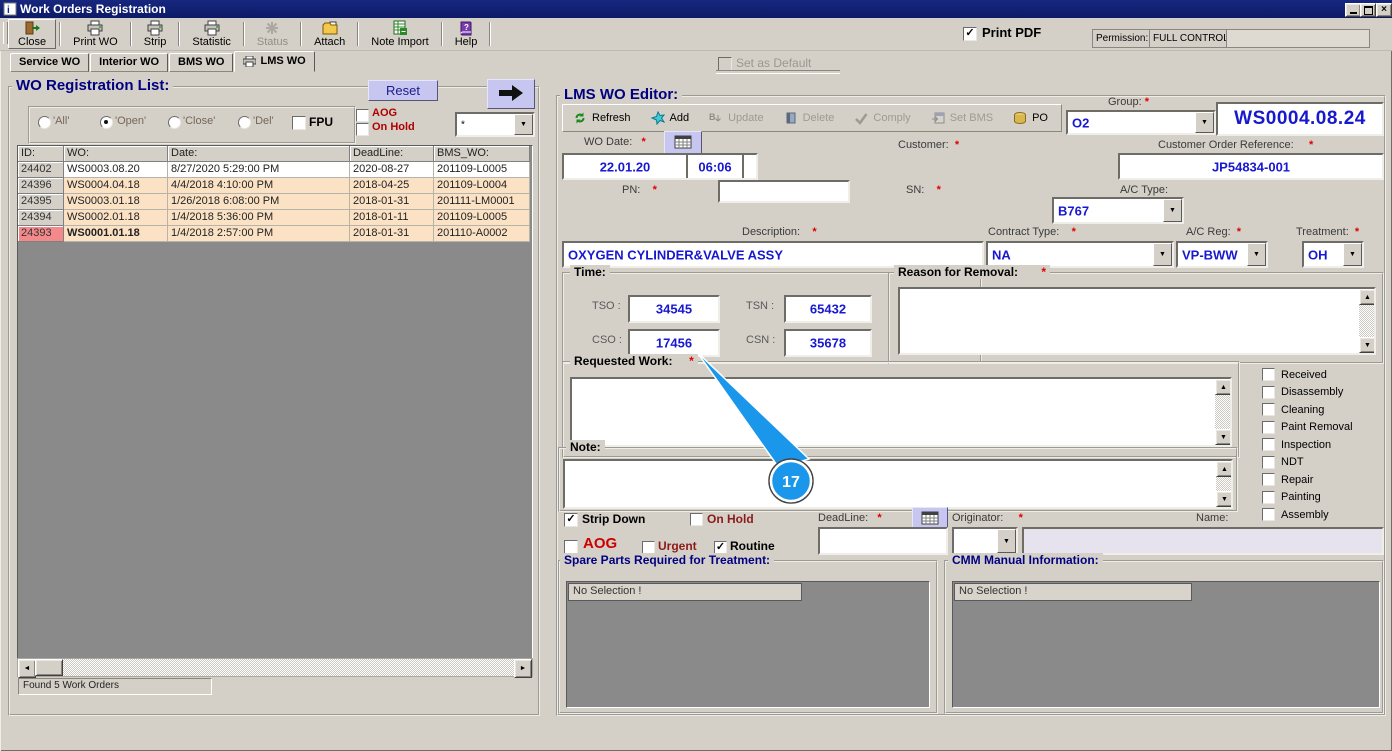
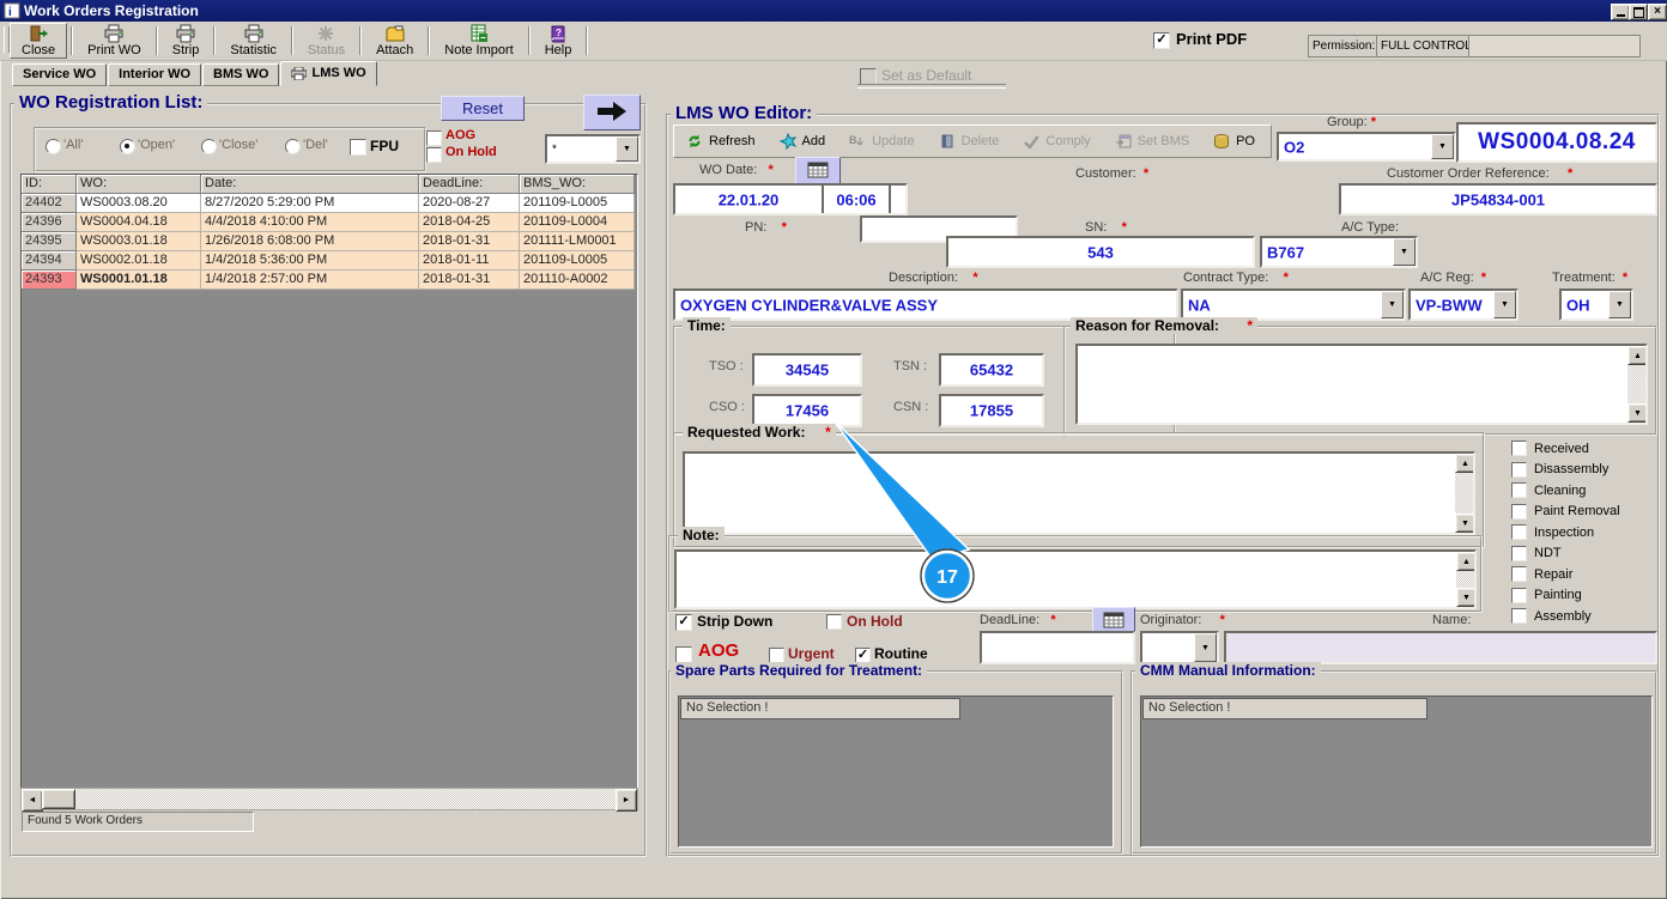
  i
  Work Orders Registration
  ×
  Close
  Print WO
  Strip
  Statistic
  Status
  Attach
  Note Import
  ?
  Help
  ✓
  Print PDF
  Permission:
  FULL CONTRO
  Service WO
  Interior WO
  BMS WO
  LMS WO
  Set as Default
  WO Registration List:
  Reset
  FPU
  AOG
  On Hold
  *
  ID:
  WO:
  Date:
  DeadLine:
  BMS_WO:
  24402
  WS0003.08.20
  8/27/2020 5:29:00 PM
  2020-08-27
  201109-L0005
  24396
  WS0004.04.18
  4/4/2018 4:10:00 PM
  2018-04-25
  201109-L0004
  24395
  WS0003.01.18
  1/26/2018 6:08:00 PM
  2018-01-31
  201111-LM0001
  24394
  WS0002.01.18
  1/4/2018 5:36:00 PM
  2018-01-11
  201109-L0005
  24393
  WS0001.01.18
  1/4/2018 2:57:00 PM
  2018-01-31
  201110-A0002
  Found 5 Work Orders
  LMS WO Editor:
  Refresh
  Add
  B
  Update
  Delete
  Comply
  Set BMS
  PO
  Group: *
  O2
  WS0004.08.24
  WO Date: *
  22.01.20
  06:06
  Customer: *
  Customer Order Reference: *
  JP54834-001
  PN: *
  SN: *
  A/C Type:
+ 543
  B767
  Description: *
  Contract Type: *
  A/C Reg: *
  Treatment: *
  OXYGEN CYLINDER&VALVE ASSY
  NA
  VP-BWW
  OH
  Time:
  TSO :
  34545
  TSN :
  65432
  CSO :
  17456
  CSN :
- 35678
+ 17855
  Reason for Removal: *
  Requested Work: *
  Received
  Disassembly
  Cleaning
  Paint Removal
  Inspection
  NDT
  Repair
  Painting
  Assembly
  Note:
  ✓
  Strip Down
  On Hold
  DeadLine: *
  Originator: *
  Name:
  AOG
  Urgent
  ✓
  Routine
  Spare Parts Required for Treatment:
  No Selection !
  CMM Manual Information:
  No Selection !
  17
  'All'
  'Open'
  'Close'
  'Del'
